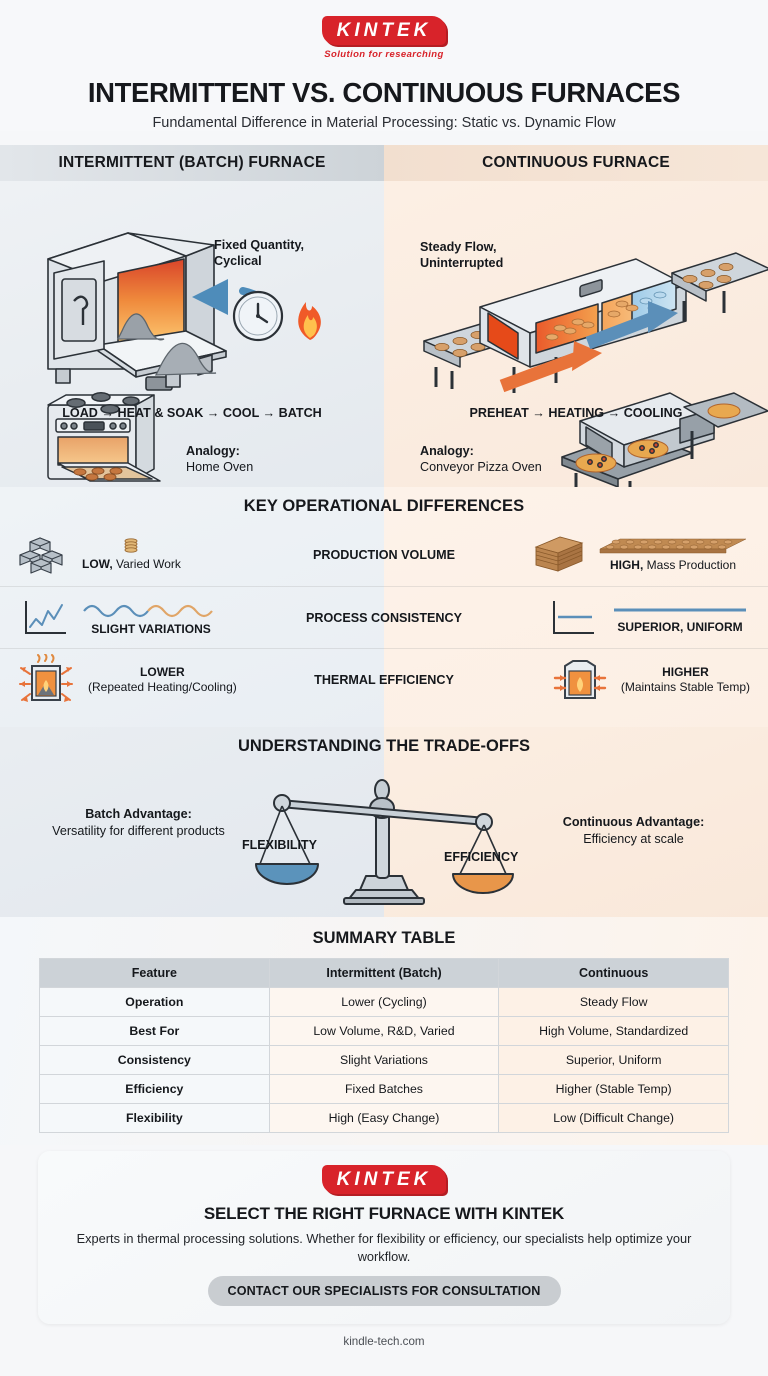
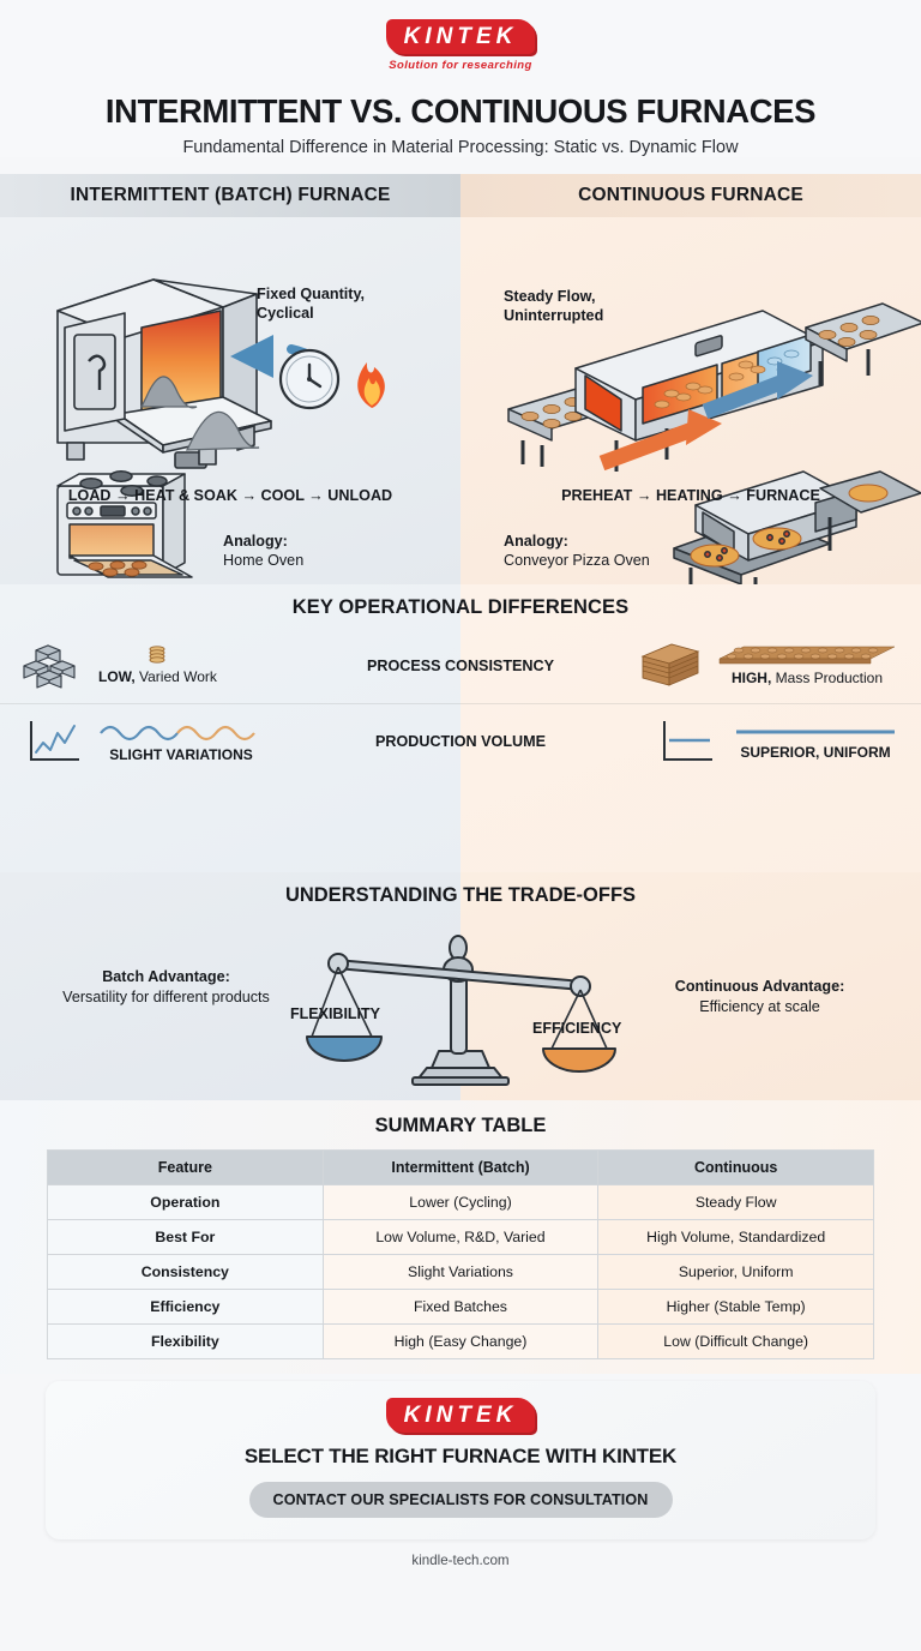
  KINTEK
  Solution for researching
  INTERMITTENT VS. CONTINUOUS FURNACES
  Fundamental Difference in Material Processing: Static vs. Dynamic Flow
  INTERMITTENT (BATCH) FURNACE
  CONTINUOUS FURNACE
  Fixed Quantity,
  Cyclical
- LOAD → HEAT & SOAK → COOL → BATCH
+ LOAD → HEAT & SOAK → COOL → UNLOAD
  Analogy:
  Home Oven
  Steady Flow,
  Uninterrupted
- PREHEAT → HEATING → COOLING
+ PREHEAT → HEATING → FURNACE
  Analogy:
  Conveyor Pizza Oven
  KEY OPERATIONAL DIFFERENCES
  LOW, Varied Work
- PRODUCTION VOLUME
+ PROCESS CONSISTENCY
  HIGH, Mass Production
  SLIGHT VARIATIONS
- PROCESS CONSISTENCY
+ PRODUCTION VOLUME
  SUPERIOR, UNIFORM
- LOWER
- (Repeated Heating/Cooling)
- THERMAL EFFICIENCY
- HIGHER
- (Maintains Stable Temp)
  UNDERSTANDING THE TRADE-OFFS
  Batch Advantage:
  Versatility for different products
  FLEXIBILITY
  EFFICIENCY
  Continuous Advantage:
  Efficiency at scale
  SUMMARY TABLE
  Feature	Intermittent (Batch)	Continuous
  Operation	Lower (Cycling)	Steady Flow
  Best For	Low Volume, R&D, Varied	High Volume, Standardized
  Consistency	Slight Variations	Superior, Uniform
  Efficiency	Fixed Batches	Higher (Stable Temp)
  Flexibility	High (Easy Change)	Low (Difficult Change)
  KINTEK
  SELECT THE RIGHT FURNACE WITH KINTEK
- Experts in thermal processing solutions. Whether for flexibility or efficiency, our specialists help optimize your workflow.
  CONTACT OUR SPECIALISTS FOR CONSULTATION
  kindle-tech.com
